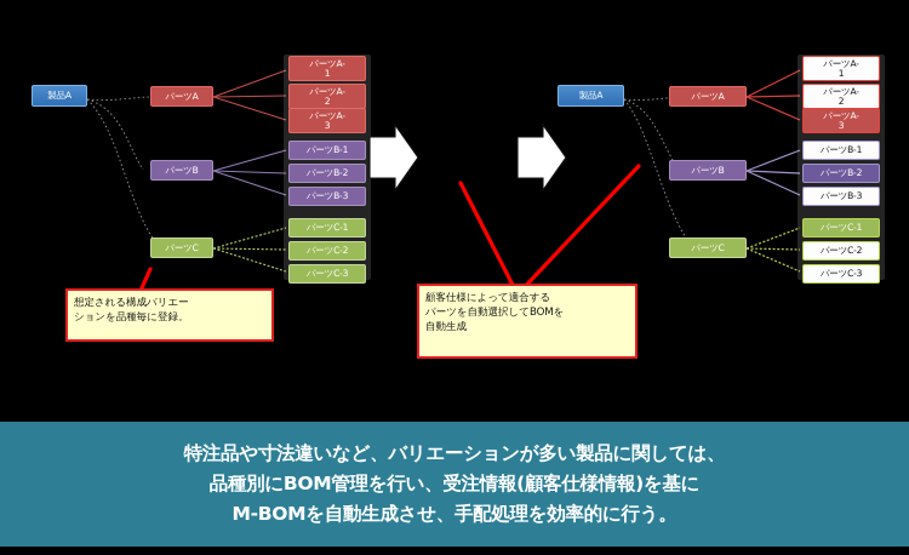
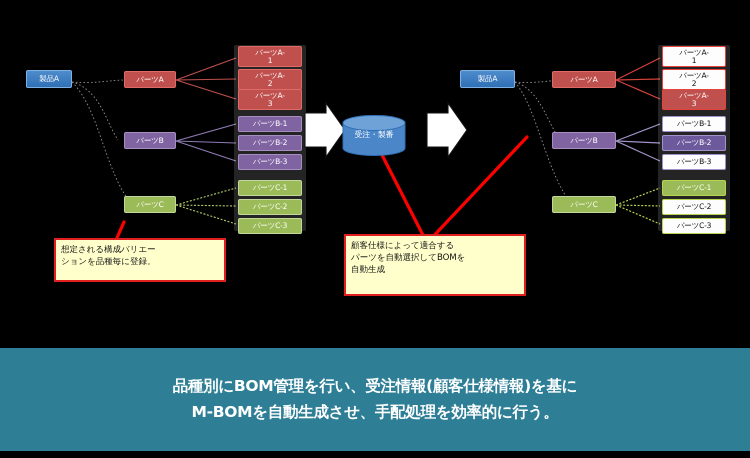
  製品A
  パーツA
  パーツB
  パーツC
  パーツA-
  1
  パーツA-
  2
  パーツA-
  3
  パーツB-1
  パーツB-2
  パーツB-3
  パーツC-1
  パーツC-2
  パーツC-3
+ 受注・製番
  製品A
  パーツA
  パーツB
  パーツC
  パーツA-
  1
  パーツA-
  2
  パーツA-
  3
  パーツB-1
  パーツB-2
  パーツB-3
  パーツC-1
  パーツC-2
  パーツC-3
  想定される構成バリエー
  ションを品種毎に登録。
  顧客仕様によって適合する
  パーツを自動選択してBOMを
  自動生成
- 特注品や寸法違いなど、バリエーションが多い製品に関しては、
  品種別にBOM管理を行い、受注情報(顧客仕様情報)を基に
  M-BOMを自動生成させ、手配処理を効率的に行う。
